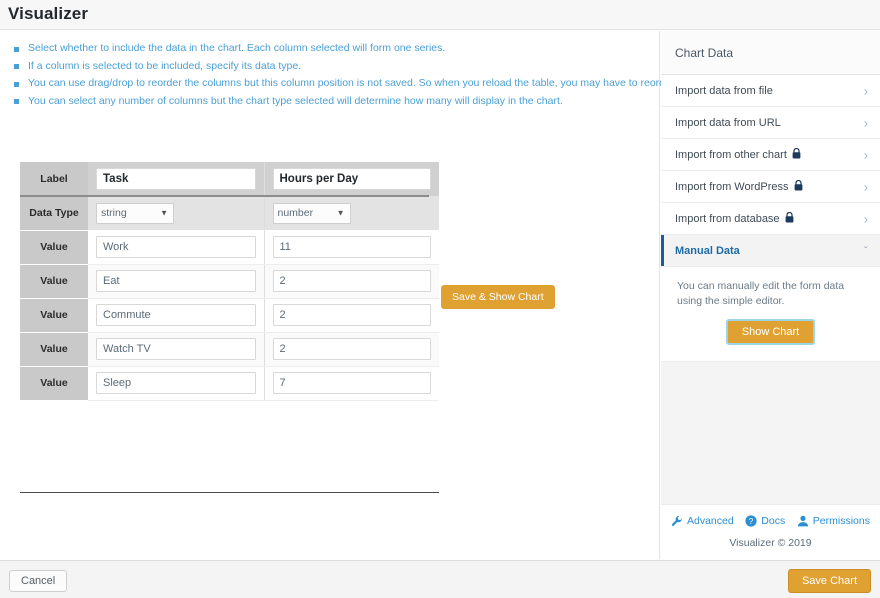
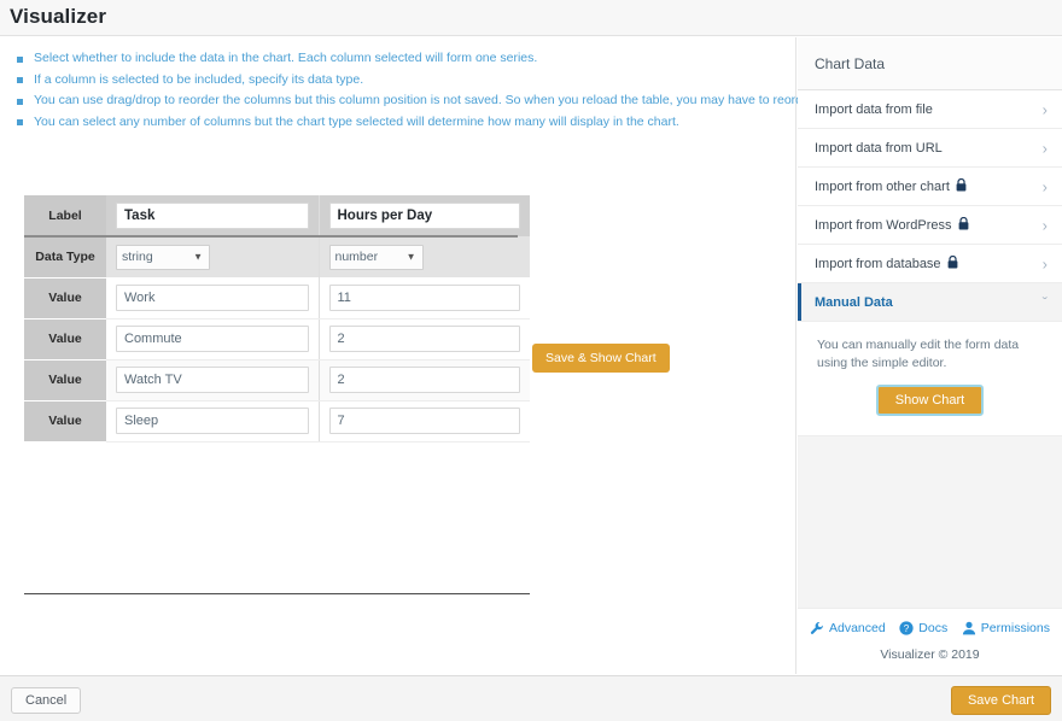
  Visualizer
  Select whether to include the data in the chart. Each column selected will form one series.
  If a column is selected to be included, specify its data type.
  You can use drag/drop to reorder the columns but this column position is not saved. So when you reload the table, you may have to reor
  You can select any number of columns but the chart type selected will determine how many will display in the chart.
  Label	Task	Hours per Day
  Data Type	string ▼	number ▼
  Value	Work	11
- Value	Eat	2
  Value	Commute	2
  Value	Watch TV	2
  Value	Sleep	7
  Save & Show Chart
  Chart Data
  Import data from file
  ›
  Import data from URL
  ›
  Import from other chart
  ›
  Import from WordPress
  ›
  Import from database
  ›
  Manual Data
  ˇ
  You can manually edit the form data using the simple editor.
  Show Chart
  Advanced
  ?
  Docs
  Permissions
  Visualizer © 2019
  Cancel
  Save Chart
